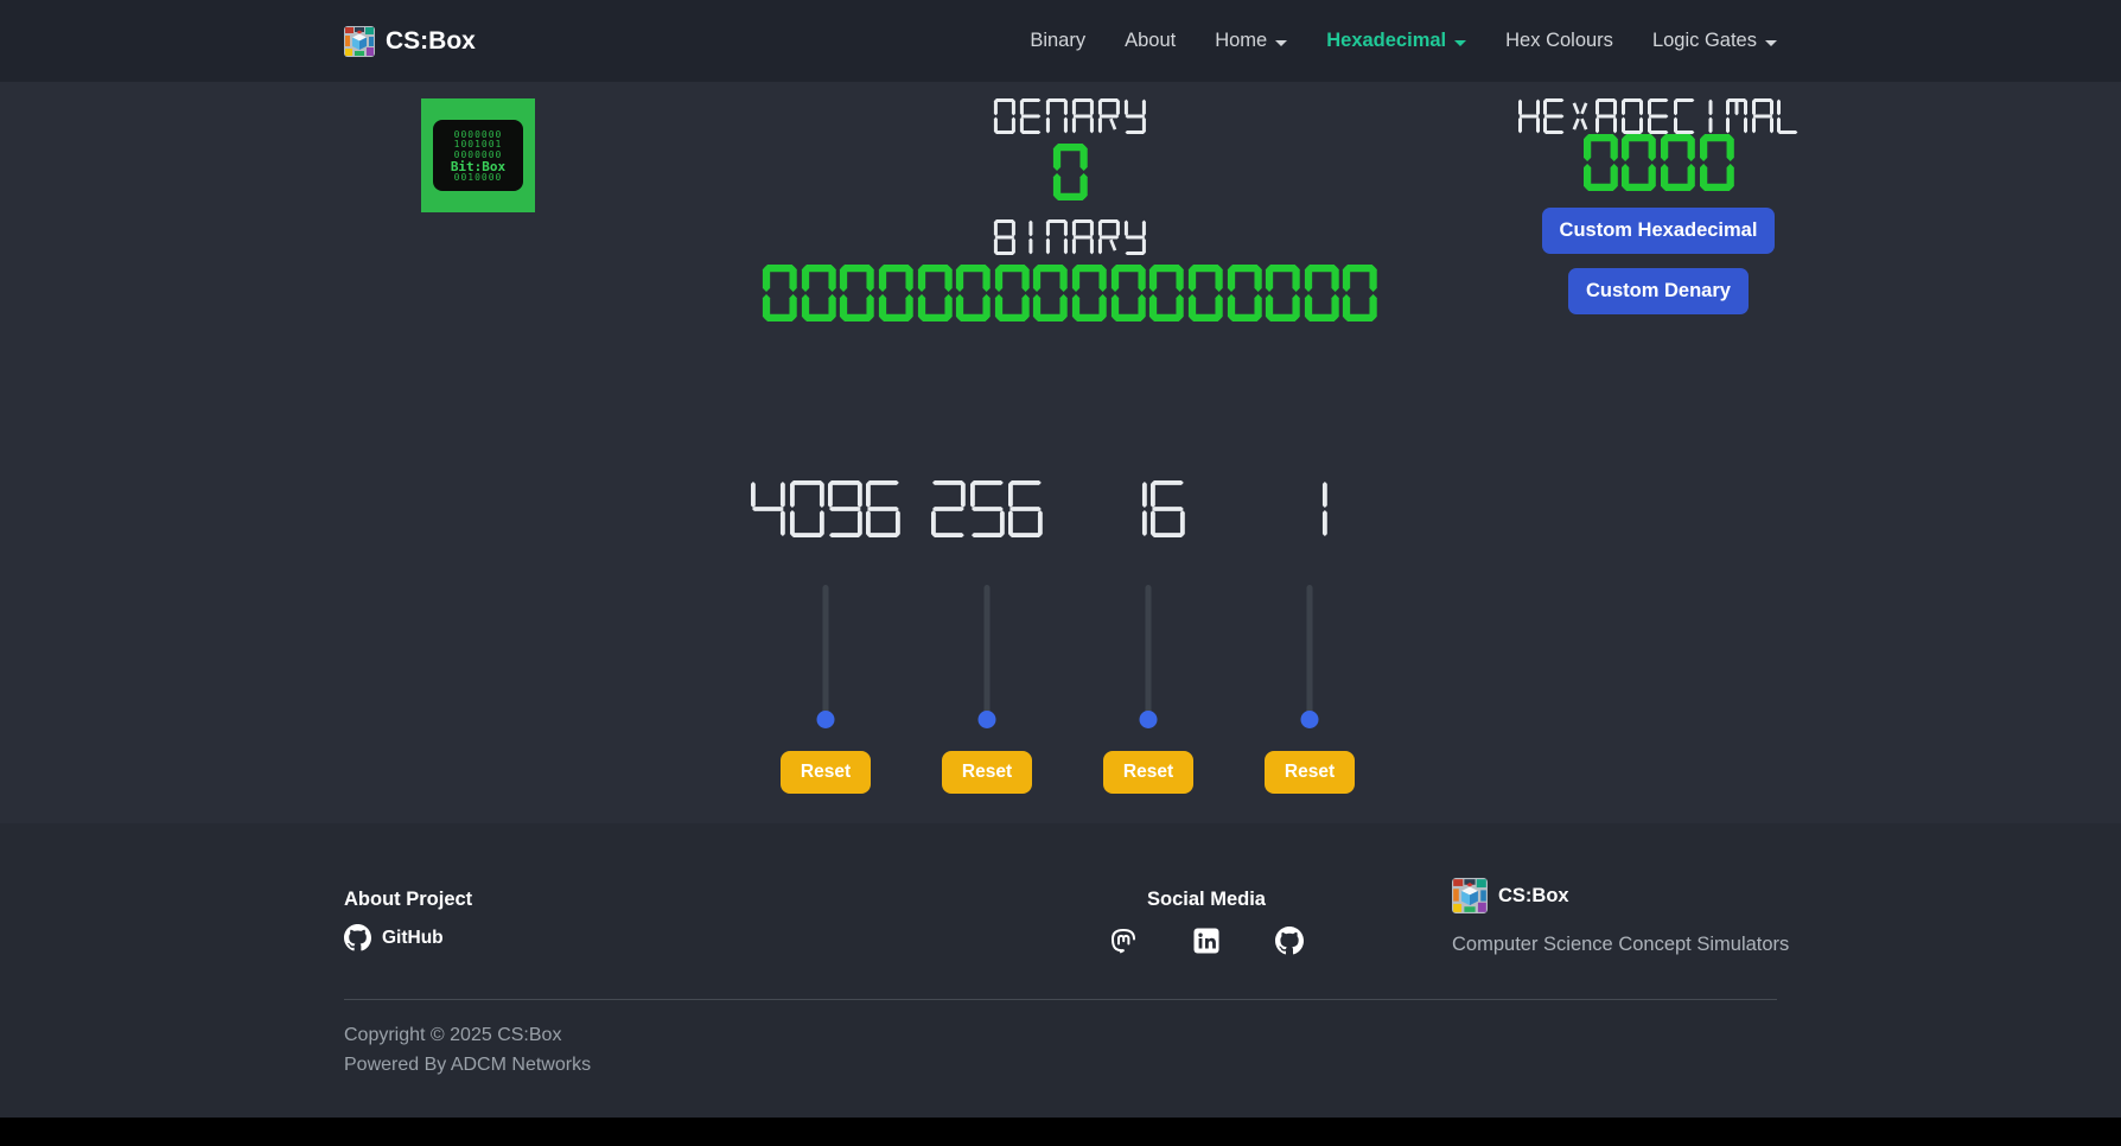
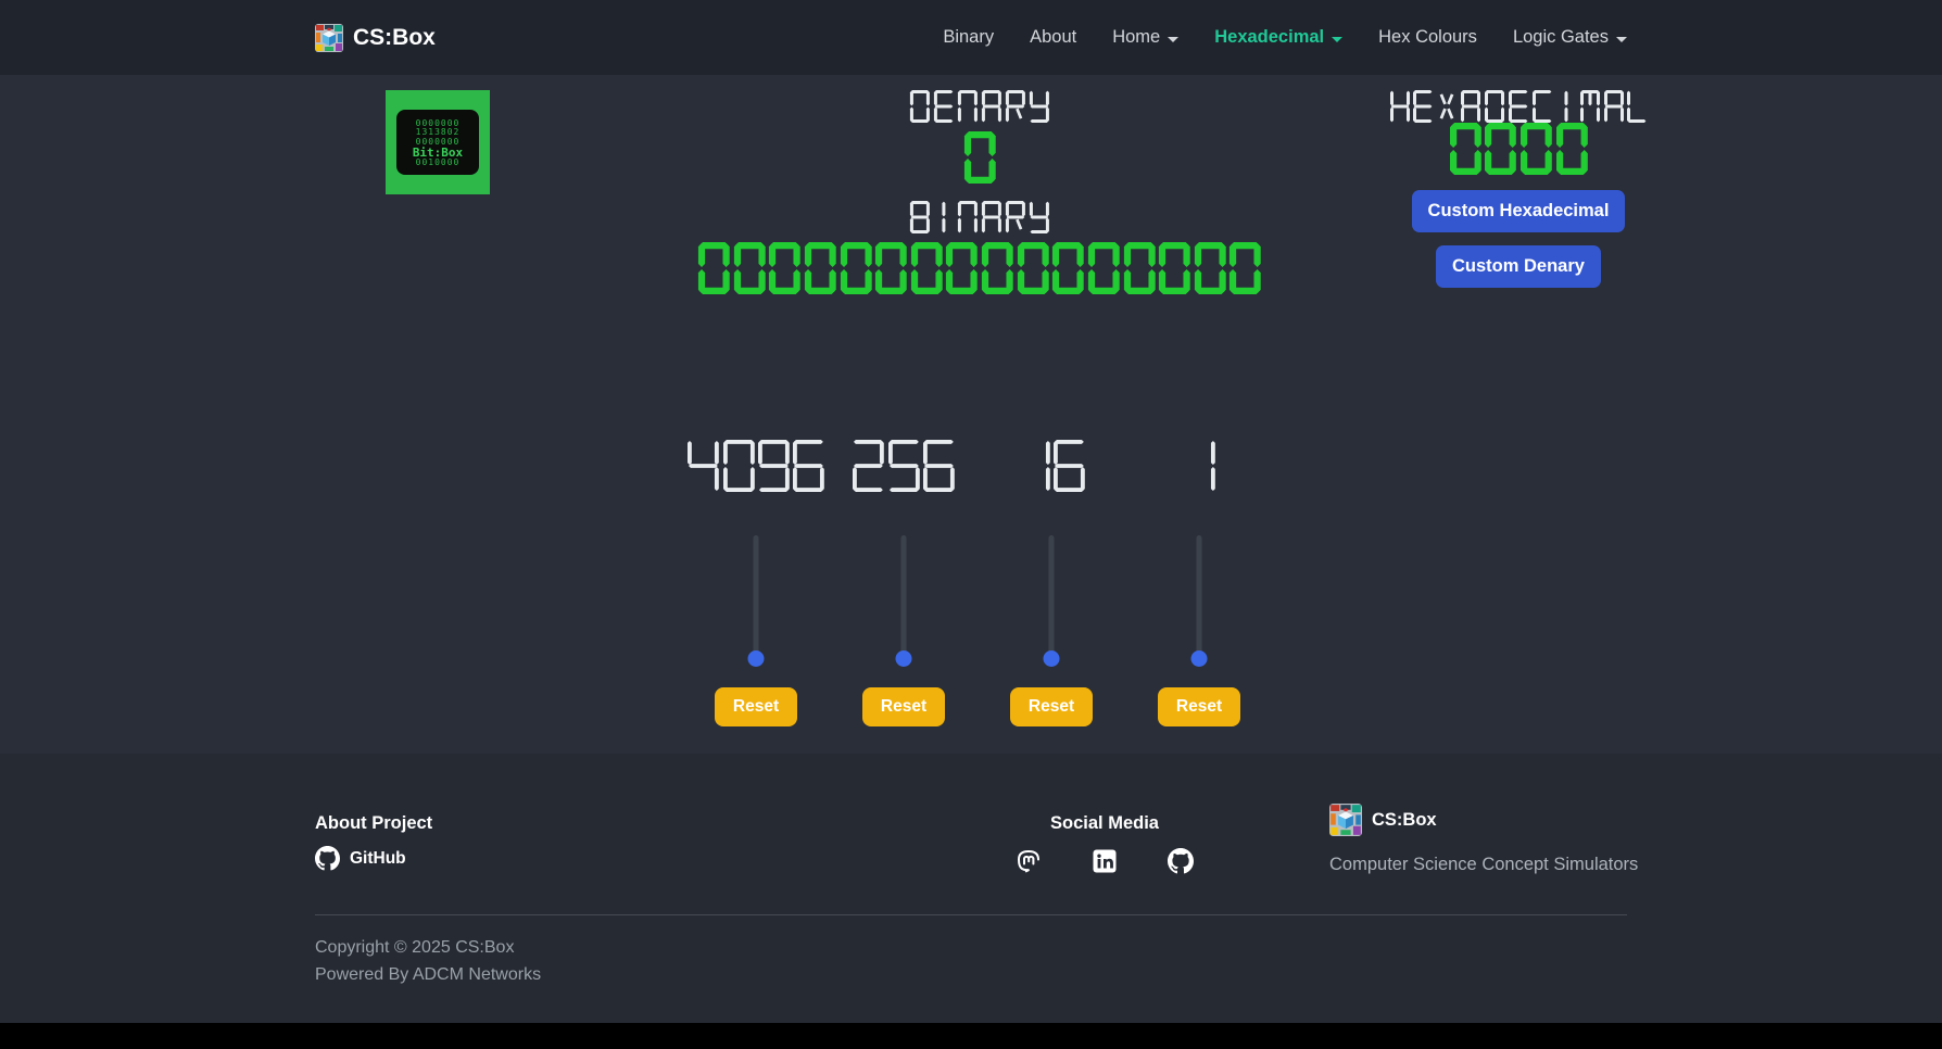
  CS:Box
  Binary
  About
  Home
  Hexadecimal
  Hex Colours
  Logic Gates
  0000000
- 1001001
+ 1313802
  0000000
  Bit:Box
  0010000
  Custom Hexadecimal
  Custom Denary
  Reset
  Reset
  Reset
  Reset
  About Project
  GitHub
  Social Media
  CS:Box
  Computer Science Concept Simulators
  Copyright © 2025 CS:Box
  Powered By ADCM Networks
